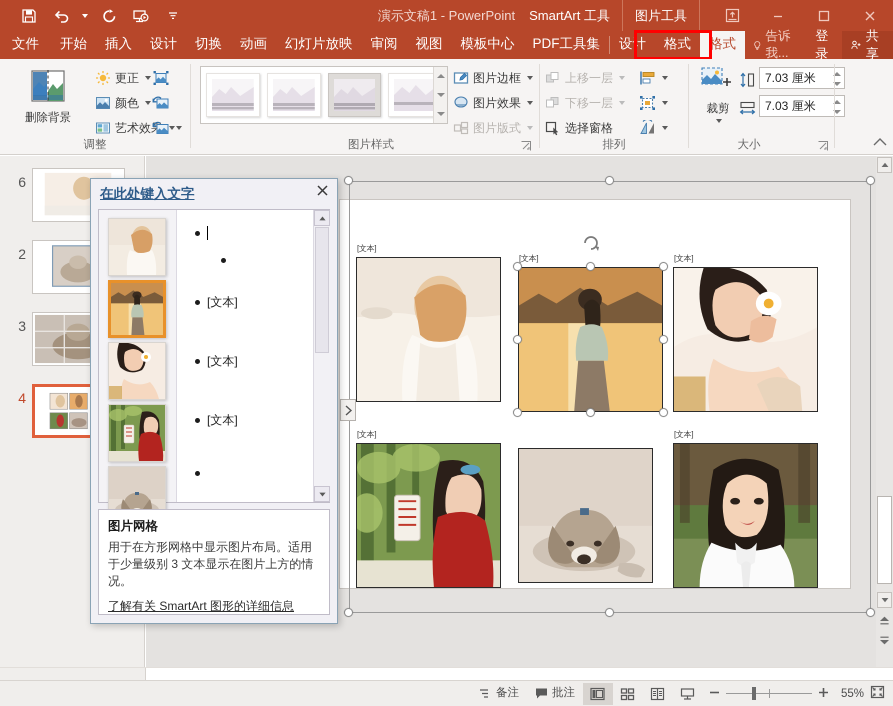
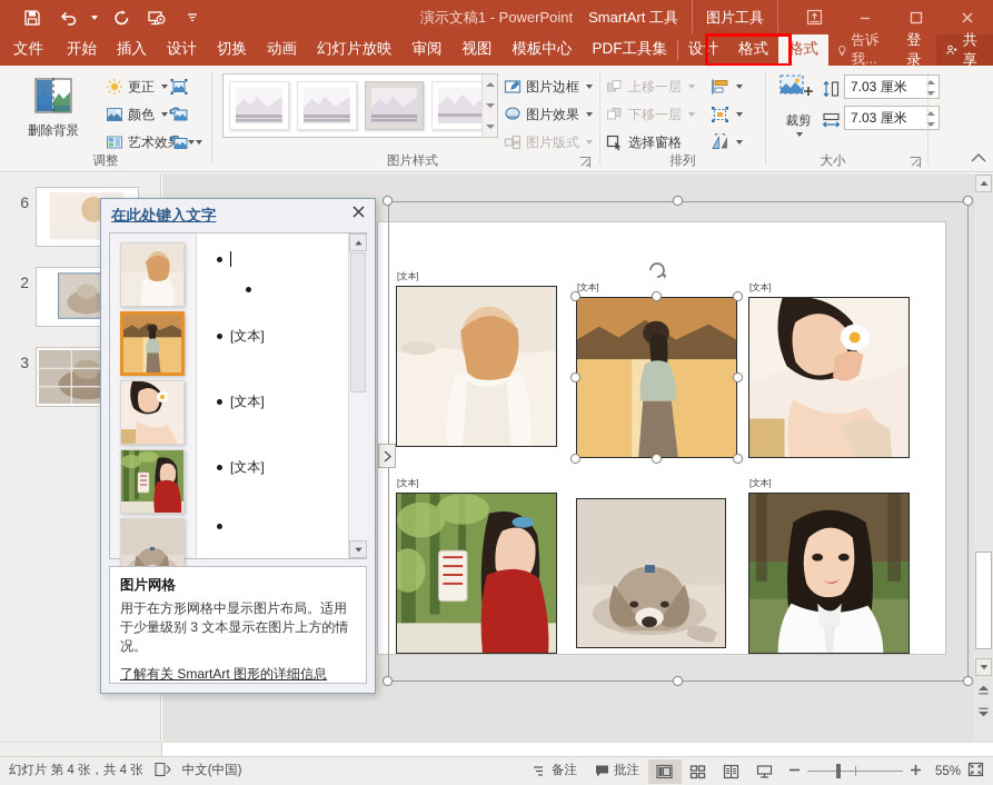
  演示文稿1 - PowerPoint
  SmartArt 工具
  图片工具
  文件
  开始
  插入
  设计
  切换
  动画
  幻灯片放映
  审阅
  视图
  模板中心
  PDF工具集
  设计
  格式
  格式
  告诉我...
  登录
  共享
  删除背景
  更正
  颜色
  艺术效
  调整
  图片边框
  图片效果
  图片版式
  图片样式
  上移一层
  下移一层
  选择窗格
  排列
  裁剪
  7.03 厘米
  7.03 厘米
  大小
  6
  2
  3
- 4
  [文本]
  [文本]
  [文本]
  [文本]
  [文本]
  在此处键入文字
  [文本]
  [文本]
  [文本]
  图片网格
  用于在方形网格中显示图片布局。适用于少量级别 3 文本显示在图片上方的情况。
  了解有关 SmartArt 图形的详细信息
+ 幻灯片 第 4 张，共 4 张
+ 中文(中国)
  备注
  批注
  55%
